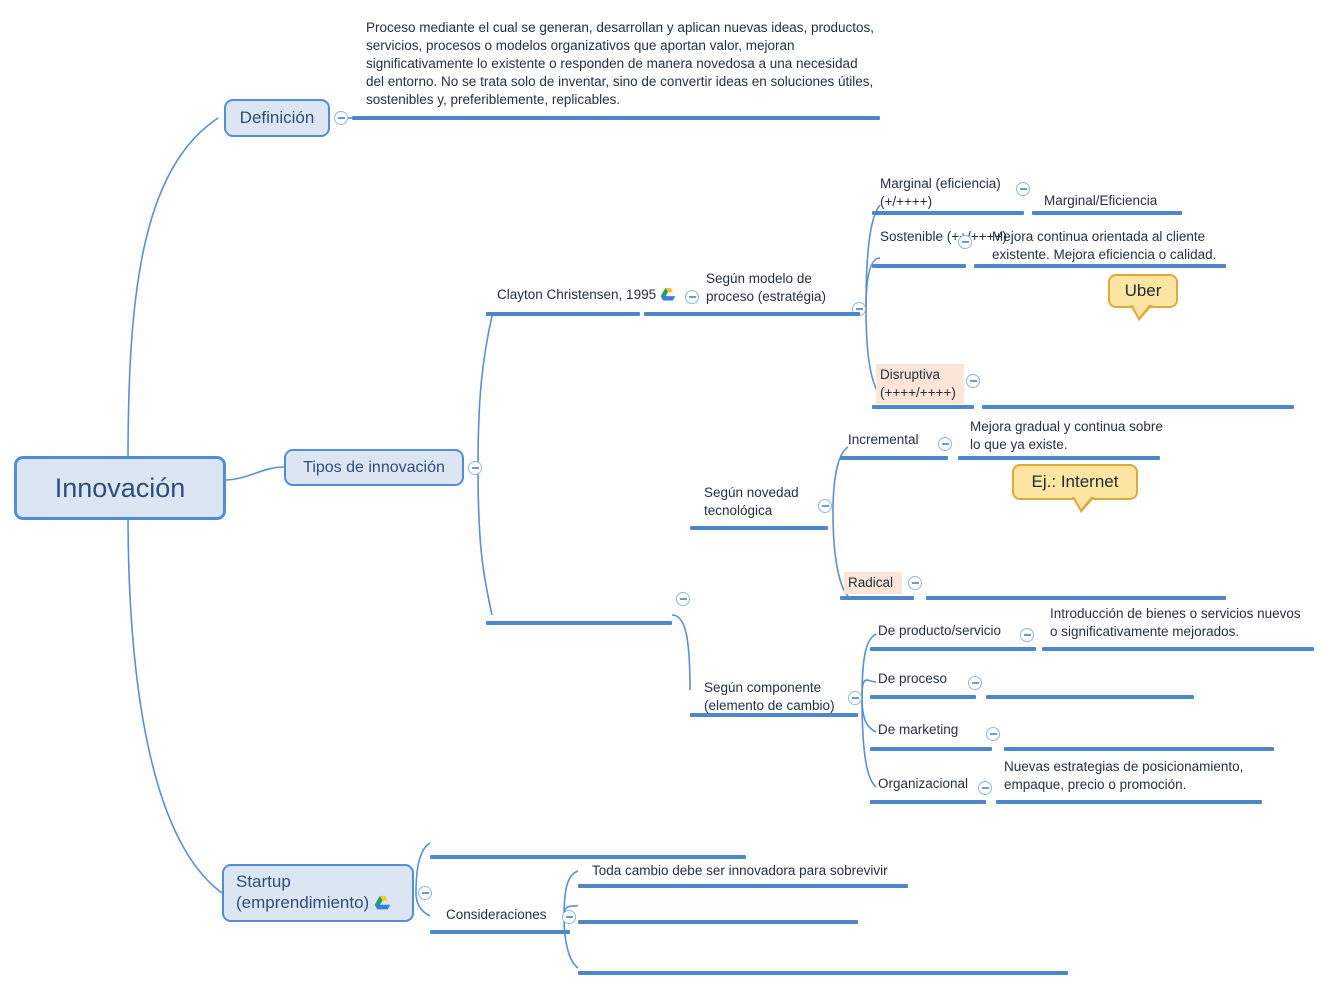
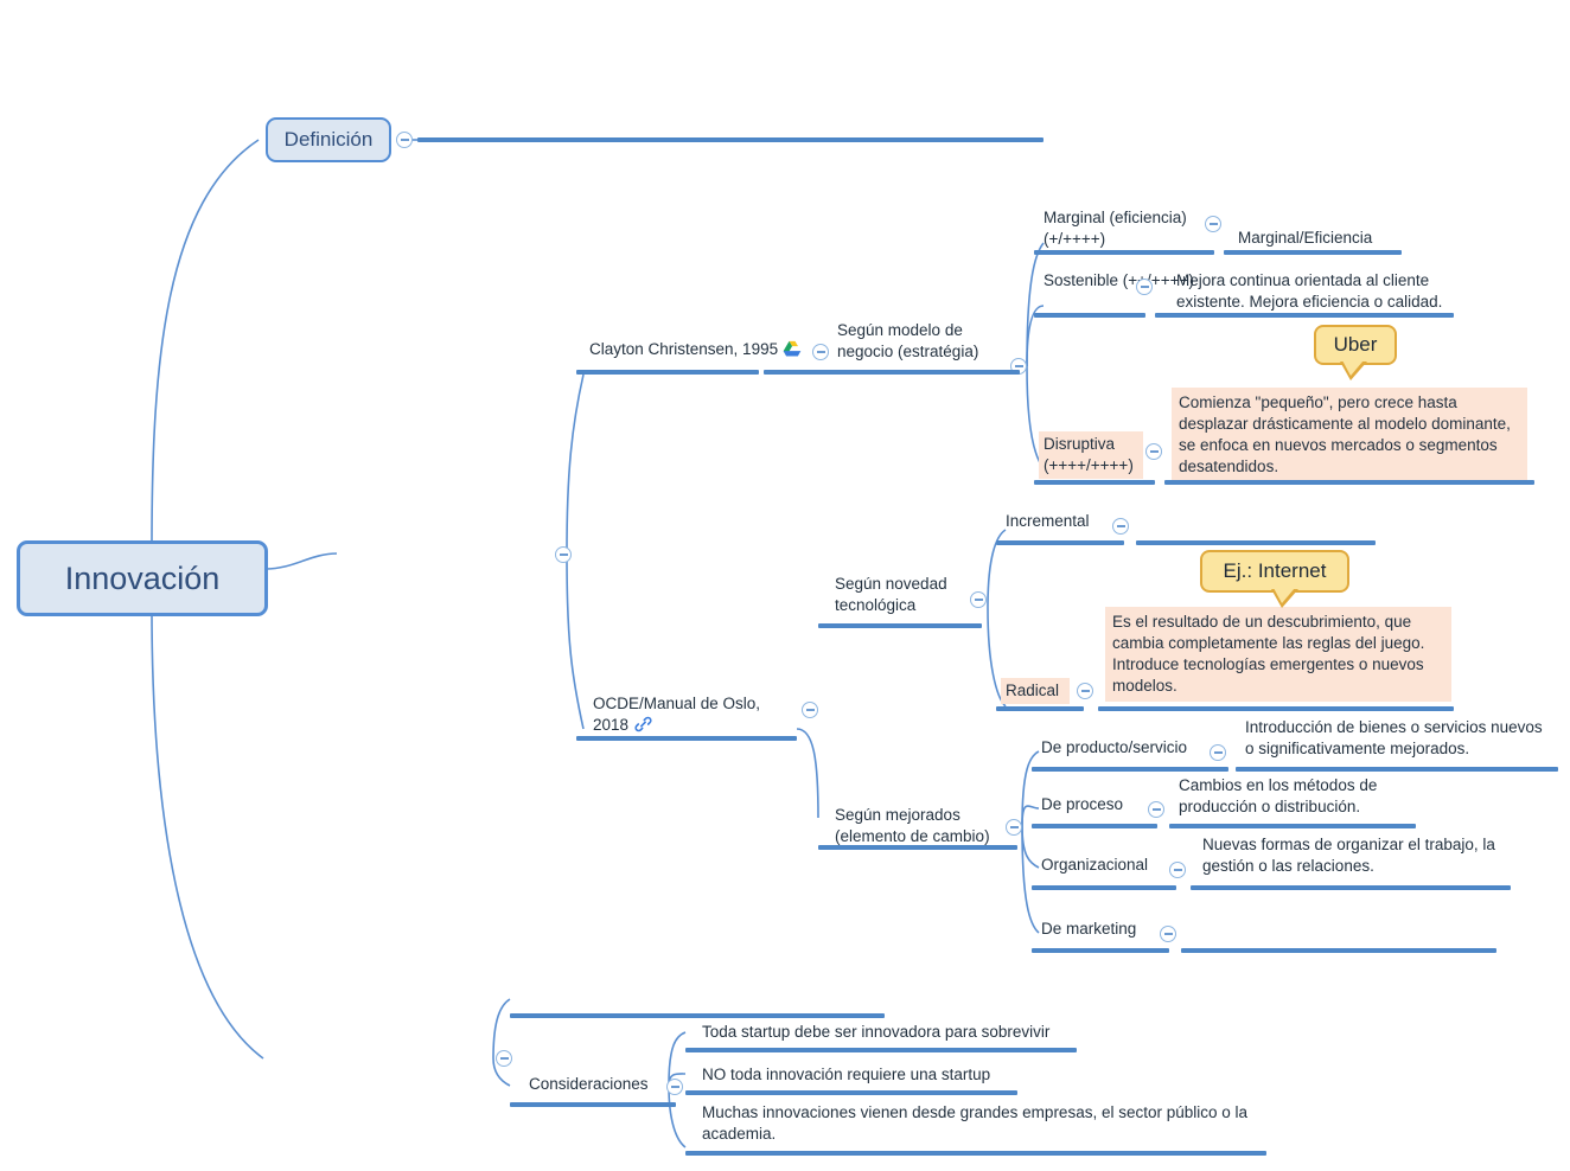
  Innovación
  Definición
- Proceso mediante el cual se generan, desarrollan y aplican nuevas ideas, productos, servicios, procesos o modelos organizativos que aportan valor, mejoran significativamente lo existente o responden de manera novedosa a una necesidad del entorno. No se trata solo de inventar, sino de convertir ideas en soluciones útiles, sostenibles y, preferiblemente, replicables.
- Tipos de innovación
  Clayton Christensen, 1995
- Según modelo de proceso (estratégia)
+ Según modelo de negocio (estratégia)
  Marginal (eficiencia) (+/++++)
  Marginal/Eficiencia
  Sostenible (+++++)
  Mejora continua orientada al cliente existente. Mejora eficiencia o calidad.
  Disruptiva (++++/++++)
+ Comienza "pequeño", pero crece hasta desplazar drásticamente al modelo dominante, se enfoca en nuevos mercados o segmentos desatendidos.
  Uber
+ OCDE/Manual de Oslo, 2018
  Según novedad tecnológica
  Incremental
- Mejora gradual y continua sobre lo que ya existe.
  Radical
+ Es el resultado de un descubrimiento, que cambia completamente las reglas del juego. Introduce tecnologías emergentes o nuevos modelos.
  Ej.: Internet
- Según componente (elemento de cambio)
+ Según mejorados (elemento de cambio)
  De producto/servicio
  Introducción de bienes o servicios nuevos o significativamente mejorados.
  De proceso
+ Cambios en los métodos de producción o distribución.
- De marketing
+ Organizacional
+ Nuevas formas de organizar el trabajo, la gestión o las relaciones.
- Organizacional
+ De marketing
- Nuevas estrategias de posicionamiento, empaque, precio o promoción.
- Startup (emprendimiento)
  Consideraciones
- Toda cambio debe ser innovadora para sobrevivir
+ Toda startup debe ser innovadora para sobrevivir
+ NO toda innovación requiere una startup
+ Muchas innovaciones vienen desde grandes empresas, el sector público o la academia.
